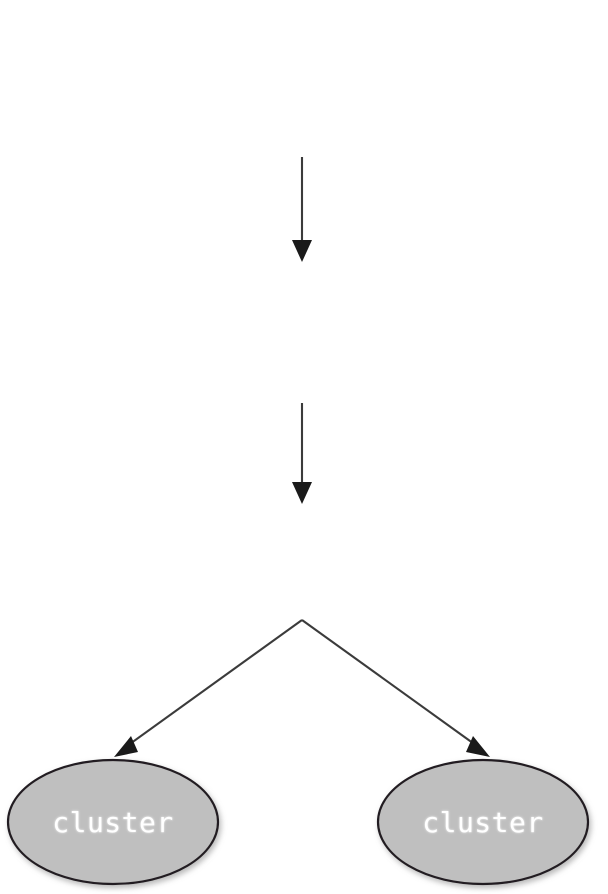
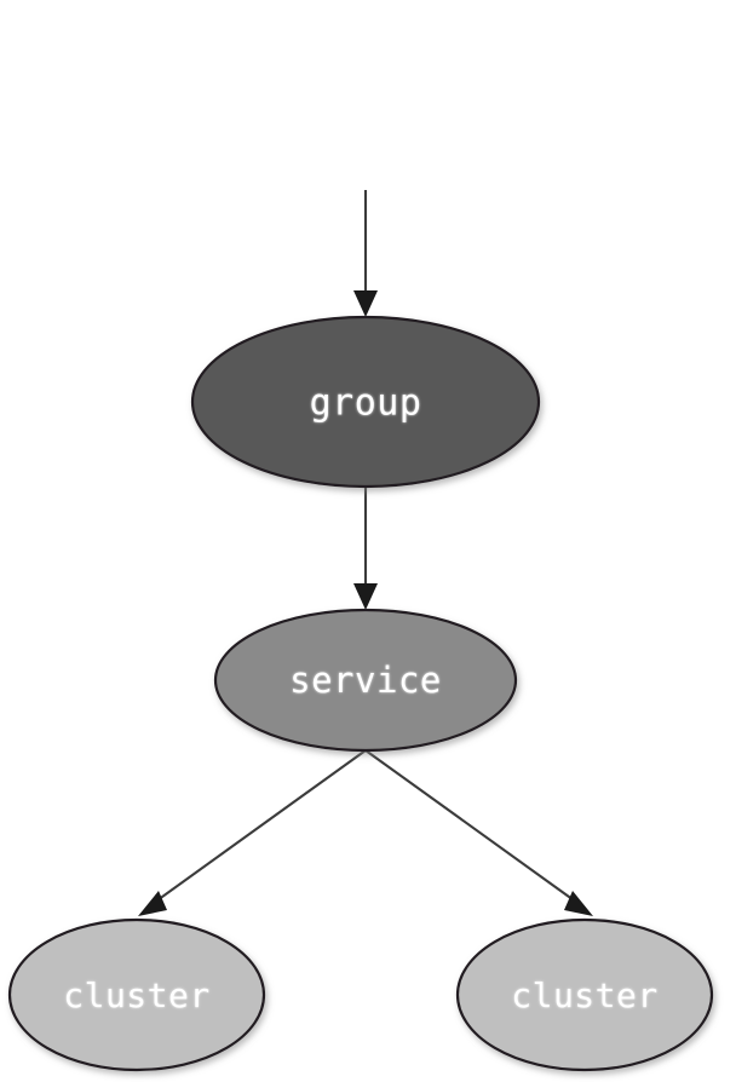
+ group
+ service
  cluster
  cluster
